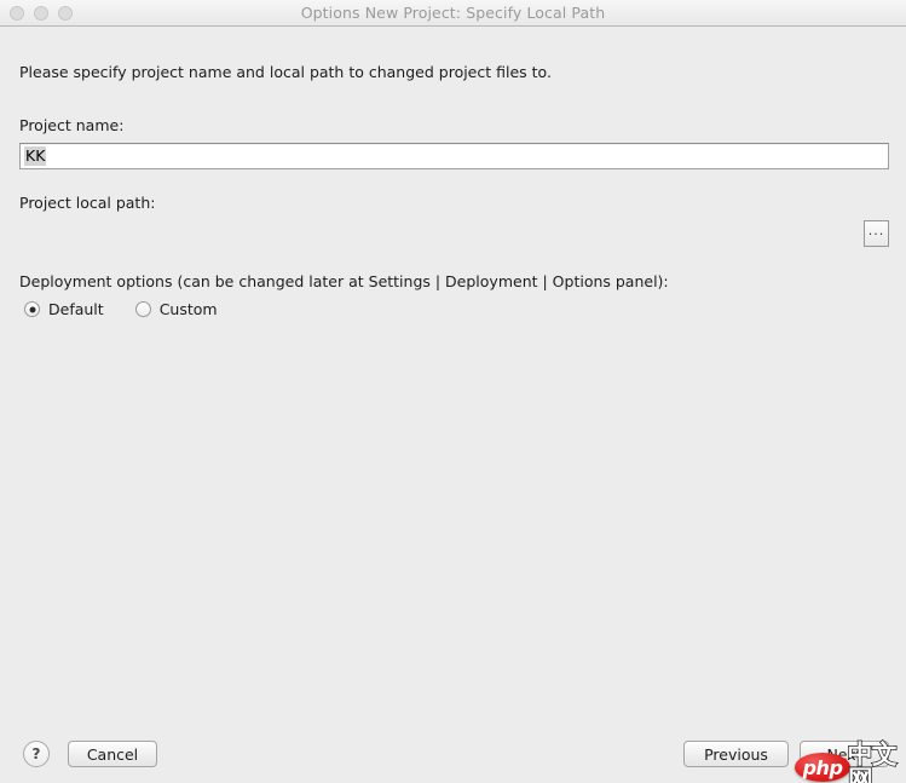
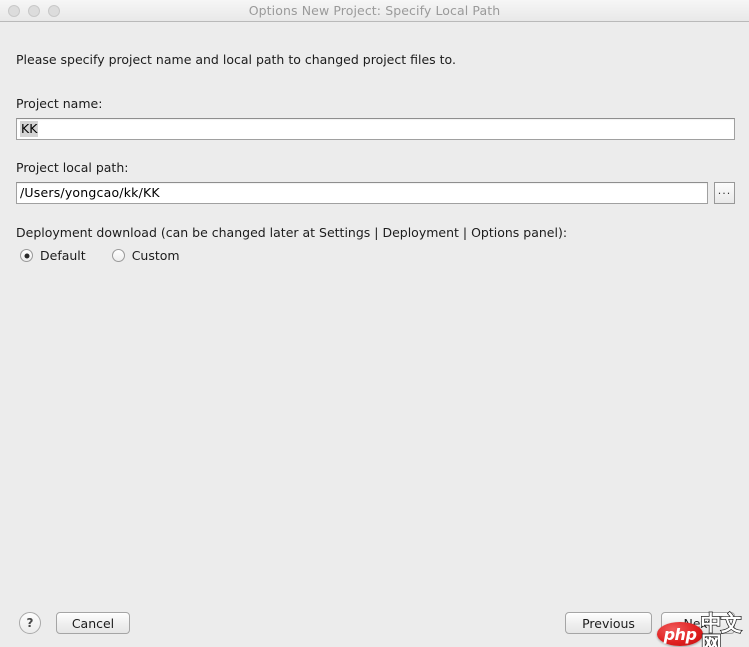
  Options New Project: Specify Local Path
  Please specify project name and local path to changed project files to.
  Project name:
  KK
  Project local path:
+ /Users/yongcao/kk/KK
  ...
- Deployment options (can be changed later at Settings | Deployment | Options panel):
+ Deployment download (can be changed later at Settings | Deployment | Options panel):
  Default
  Custom
  ?
  Cancel
  Previous
  ext
  php
  中文网
